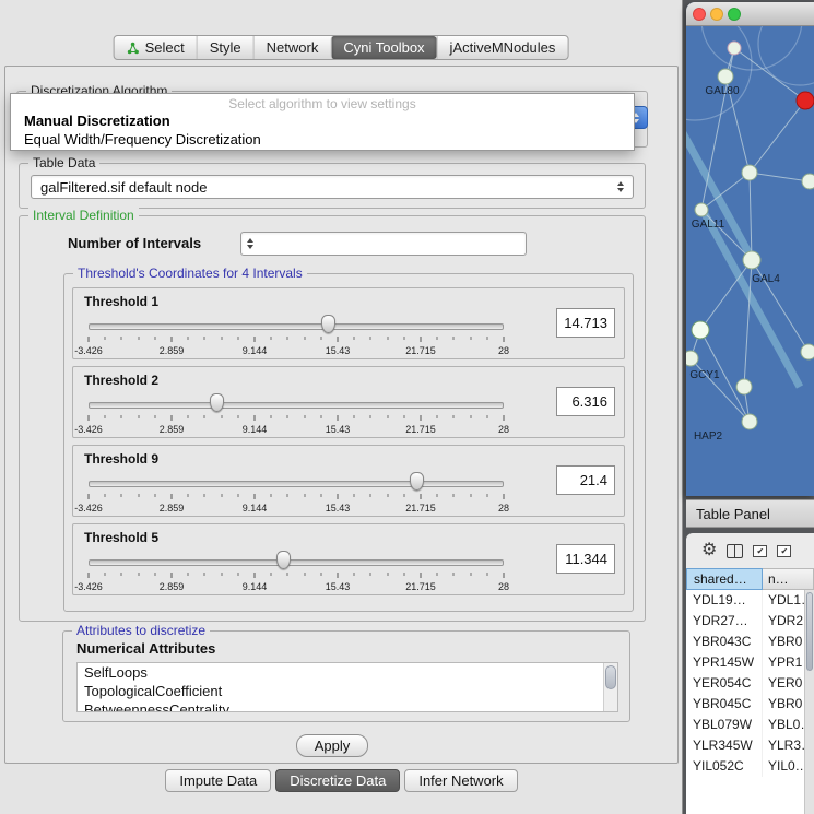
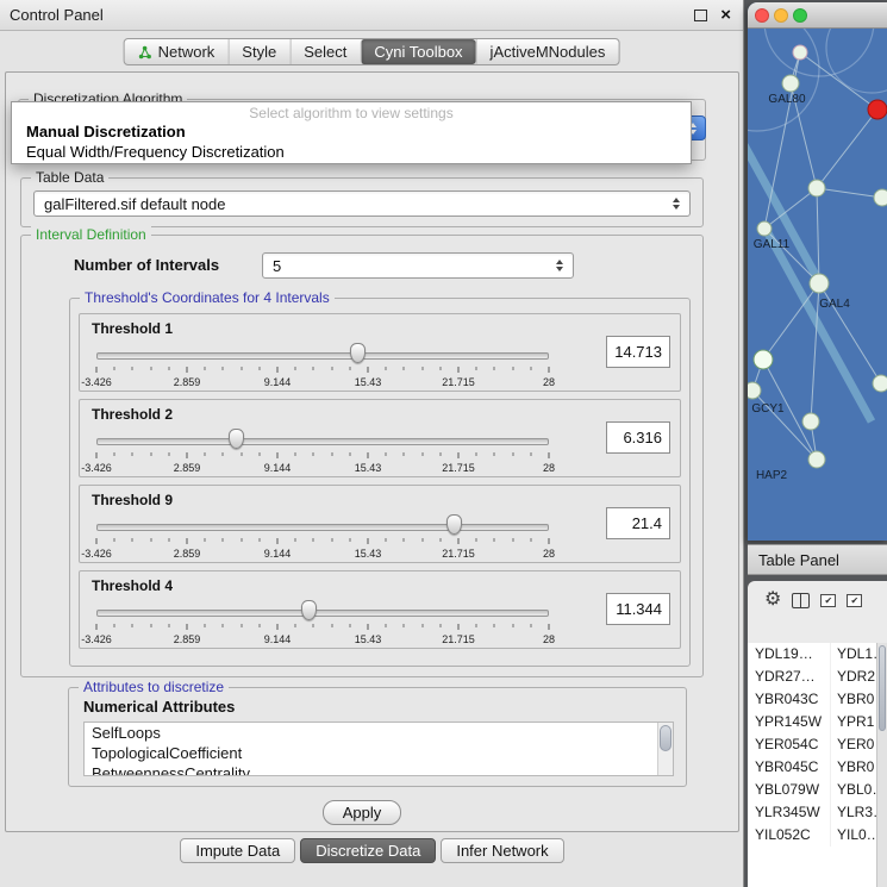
+ Control Panel
+ ×
- Select
+ Network
  Style
- Network
+ Select
  Cyni Toolbox
  jActiveMNodules
  Discretization Algorithm
  Select algorithm to view settings
  Manual Discretization
  Equal Width/Frequency Discretization
  Table Data
  galFiltered.sif default node
  Interval Definition
  Number of Intervals
+ 5
  Threshold's Coordinates for 4 Intervals
  Threshold 1
  -3.426
  2.859
  9.144
  15.43
  21.715
  28
  14.713
  Threshold 2
  -3.426
  2.859
  9.144
  15.43
  21.715
  28
  6.316
  Threshold 9
  -3.426
  2.859
  9.144
  15.43
  21.715
  28
  21.4
- Threshold 5
+ Threshold 4
  -3.426
  2.859
  9.144
  15.43
  21.715
  28
  11.344
  Attributes to discretize
  Numerical Attributes
  SelfLoops
  TopologicalCoefficient
  BetweennessCentrality
  Apply
  Impute Data
  Discretize Data
  Infer Network
  GAL80
  GAL11
  GAL4
  GCY1
  HAP2
  Table Panel
  ⚙
  ✔
  ✔
- shared…
- n…
  YDL19…
  YDL1
  YDR27…
  YDR2
  YBR043C
  YBR0
  YPR145W
  YPR1
  YER054C
  YER0
  YBR045C
  YBR0
  YBL079W
  YBL0
  YLR345W
  YLR3
  YIL052C
  YIL0…
